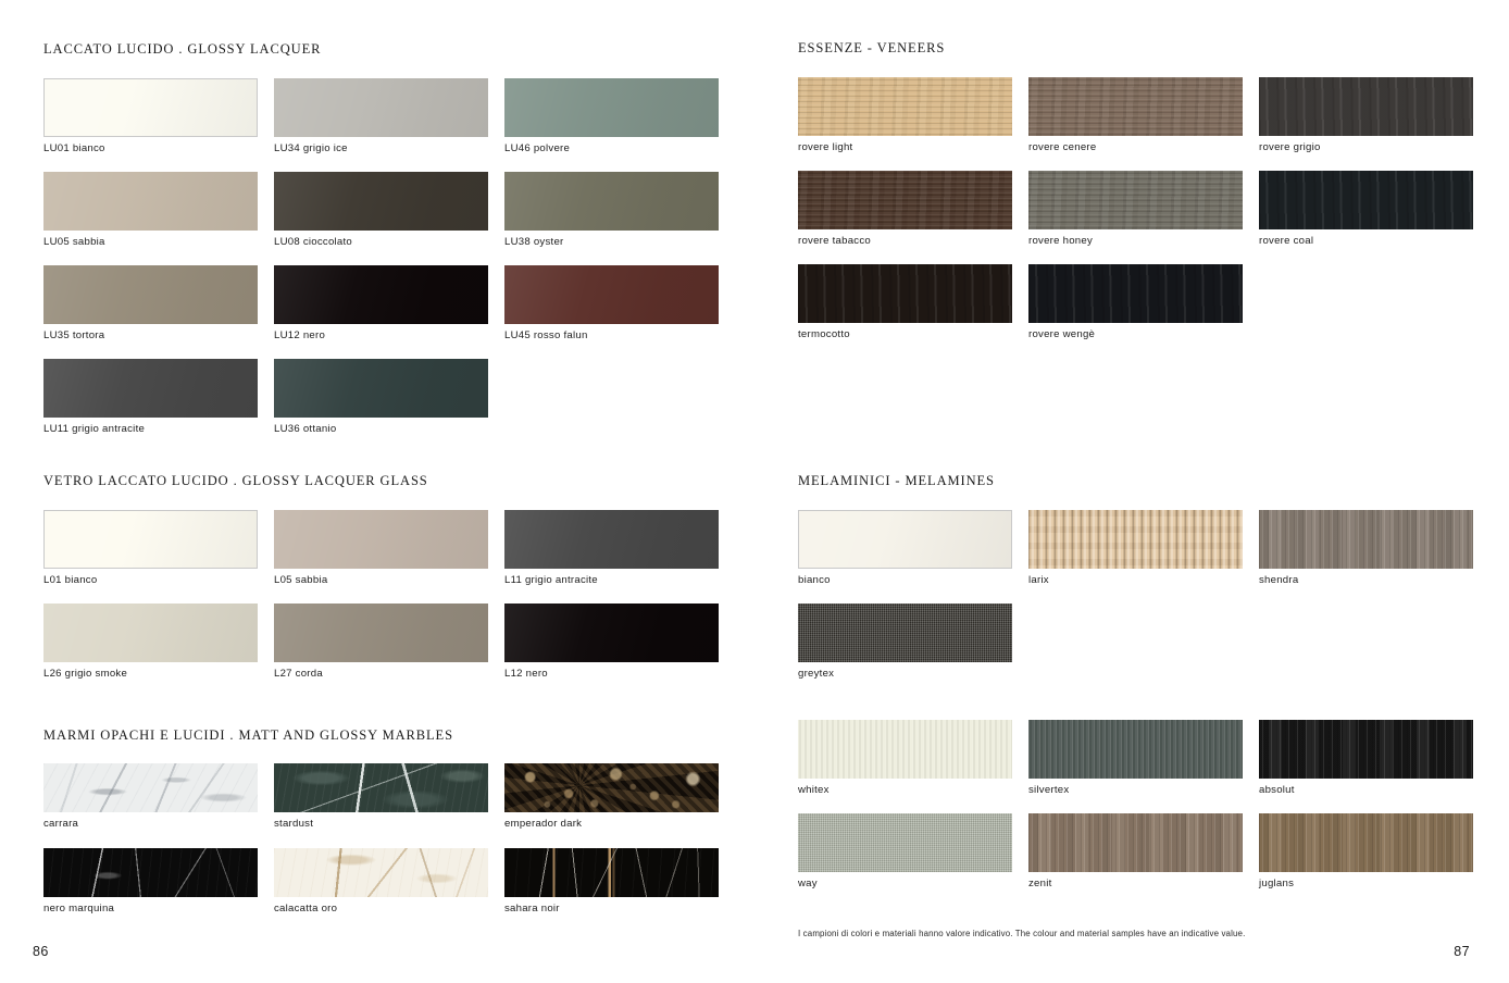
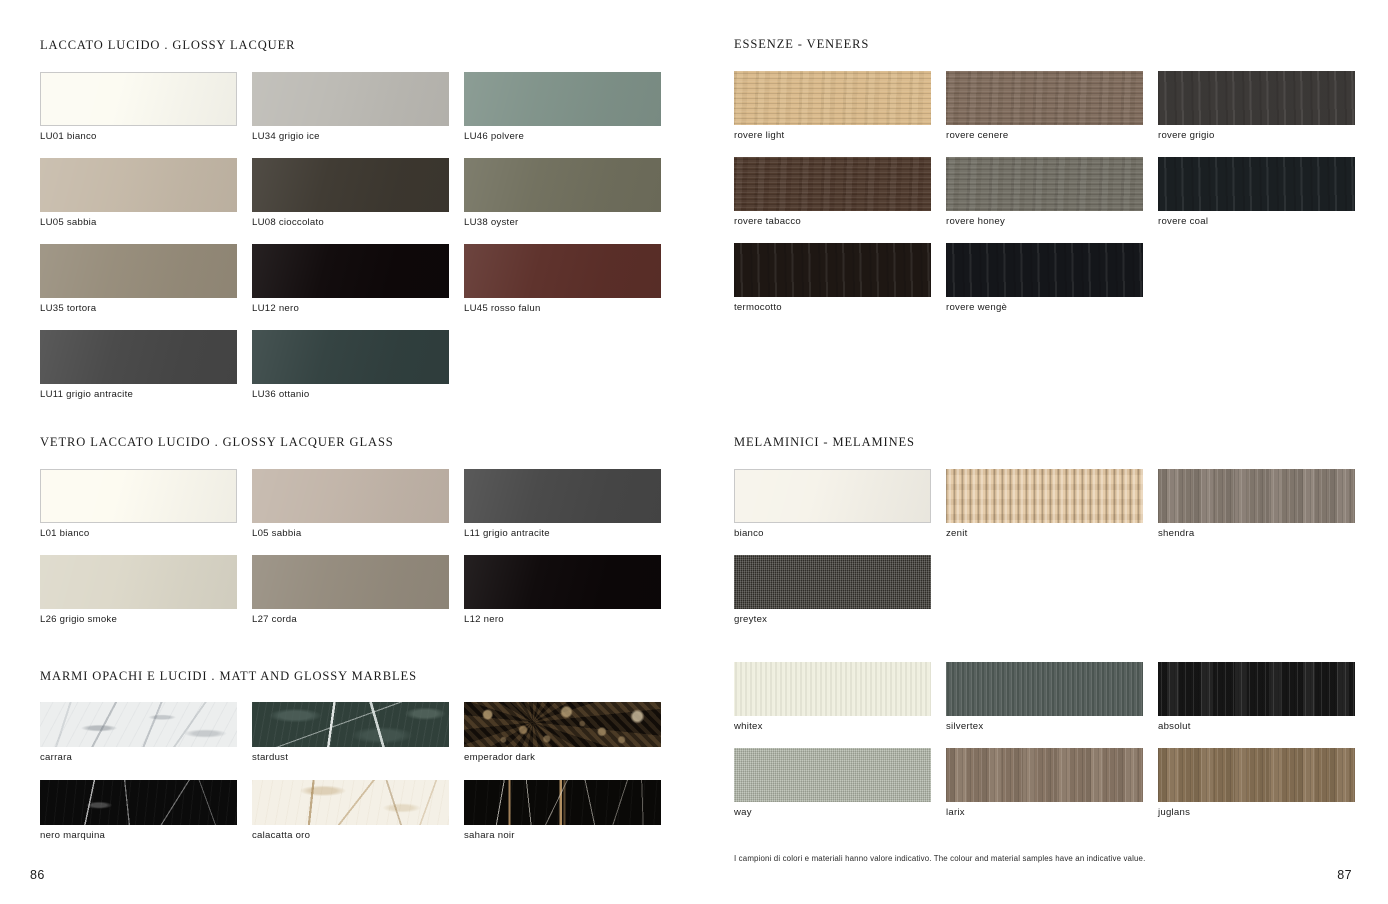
  LACCATO LUCIDO . GLOSSY LACQUER
  LU01 bianco
  LU34 grigio ice
  LU46 polvere
  LU05 sabbia
  LU08 cioccolato
  LU38 oyster
  LU35 tortora
  LU12 nero
  LU45 rosso falun
  LU11 grigio antracite
  LU36 ottanio
  VETRO LACCATO LUCIDO . GLOSSY LACQUER GLASS
  L01 bianco
  L05 sabbia
  L11 grigio antracite
  L26 grigio smoke
  L27 corda
  L12 nero
  MARMI OPACHI E LUCIDI . MATT AND GLOSSY MARBLES
  carrara
  stardust
  emperador dark
  nero marquina
  calacatta oro
  sahara noir
  86
  ESSENZE - VENEERS
  rovere light
  rovere cenere
  rovere grigio
  rovere tabacco
  rovere honey
  rovere coal
  termocotto
  rovere wengè
  MELAMINICI - MELAMINES
  bianco
- larix
+ zenit
  shendra
  greytex
  whitex
  silvertex
  absolut
  way
- zenit
+ larix
  juglans
  I campioni di colori e materiali hanno valore indicativo. The colour and material samples have an indicative value.
  87
